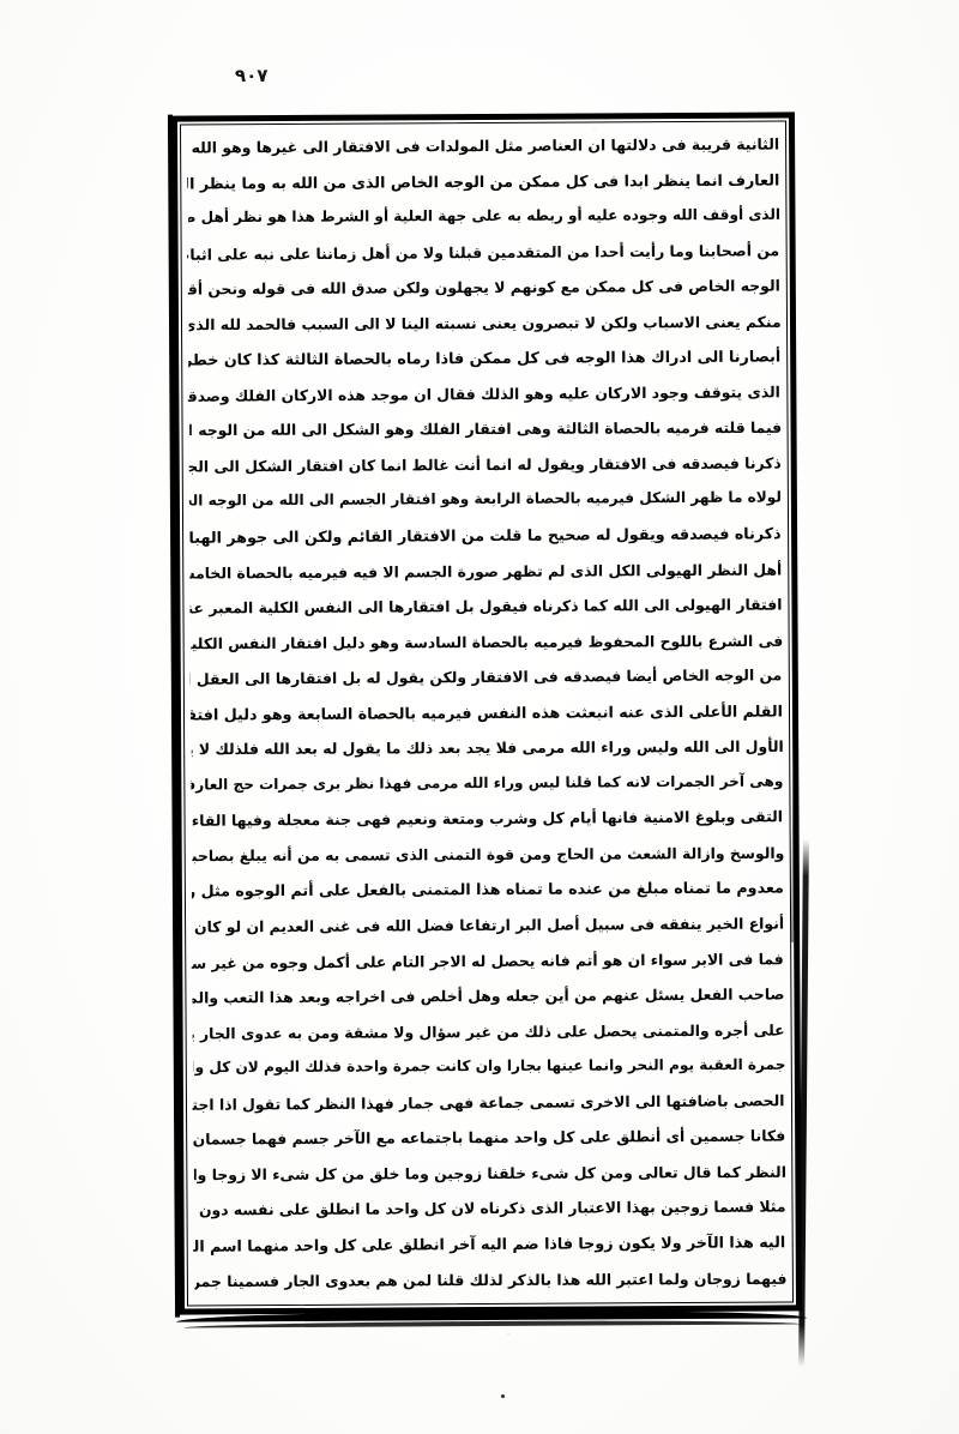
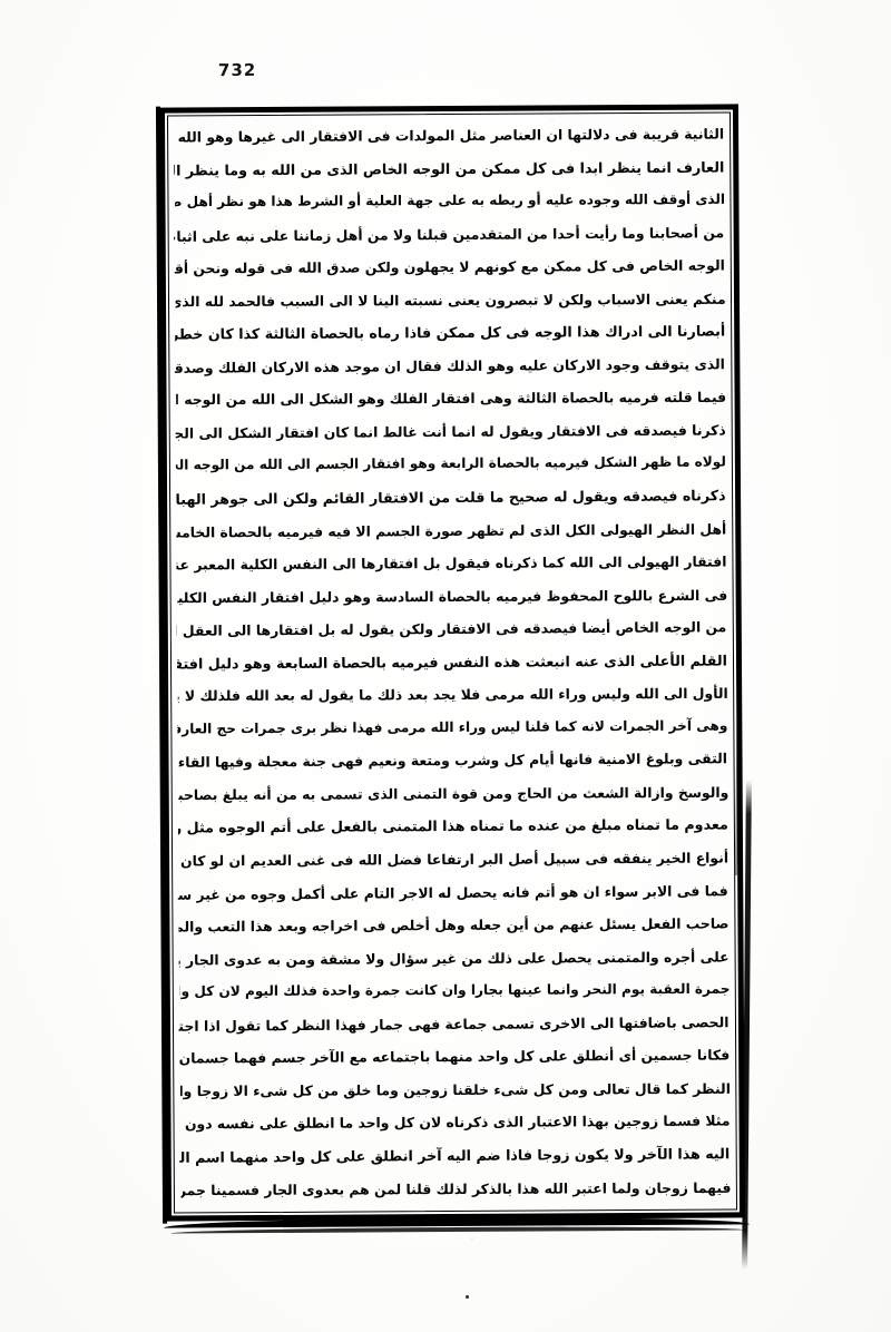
- ٩٠٧
+ 732
  الثانية قريبة فى دلالتها ان العناصر مثل المولدات فى الافتقار الى غيرها وهو الله
  العارف انما ينظر ابدا فى كل ممكن من الوجه الخاص الذى من الله به وما ينظر ال
  الذى أوقف الله وجوده عليه أو ربطه به على جهة العلية أو الشرط هذا هو نظر أهل ط
  من أصحابنا وما رأيت أحدا من المتقدمين قبلنا ولا من أهل زماننا على نبه على اثبا
  الوجه الخاص فى كل ممكن مع كونهم لا يجهلون ولكن صدق الله فى قوله ونحن أق
  منكم يعنى الاسباب ولكن لا تبصرون يعنى نسبته الينا لا الى السبب فالحمد لله الذى
  أبصارنا الى ادراك هذا الوجه فى كل ممكن فاذا رماه بالحصاة الثالثة كذا كان خطر
  الذى يتوقف وجود الاركان عليه وهو الذلك فقال ان موجد هذه الاركان الفلك وصدق
  فيما قلته فرميه بالحصاة الثالثة وهى افتقار الفلك وهو الشكل الى الله من الوجه ا
  ذكرنا فيصدقه فى الافتقار ويقول له انما أنت غالط انما كان افتقار الشكل الى الج
  لولاه ما ظهر الشكل فيرميه بالحصاة الرابعة وهو افتقار الجسم الى الله من الوجه ال
  ذكرناه فيصدقه ويقول له صحيح ما قلت من الافتقار القائم ولكن الى جوهر الهبا
  أهل النظر الهيولى الكل الذى لم تظهر صورة الجسم الا فيه فيرميه بالحصاة الخام
  افتقار الهيولى الى الله كما ذكرناه فيقول بل افتقارها الى النفس الكلية المعبر عن
  فى الشرع باللوح المحفوظ فيرميه بالحصاة السادسة وهو دليل افتقار النفس الكلي
  من الوجه الخاص أيضا فيصدقه فى الافتقار ولكن يقول له بل افتقارها الى العقل ا
  القلم الأعلى الذى عنه انبعثت هذه النفس فيرميه بالحصاة السابعة وهو دليل افتق
  الأول الى الله وليس وراء الله مرمى فلا يجد بعد ذلك ما يقول له بعد الله فلذلك لا ي
  وهى آخر الجمرات لانه كما قلنا ليس وراء الله مرمى فهذا نظر برى جمرات حج العارف
  التقى وبلوغ الامنية فانها أيام كل وشرب ومتعة ونعيم فهى جنة معجلة وفيها القاء
  والوسخ وازالة الشعث من الحاج ومن قوة التمنى الذى تسمى به من أنه يبلغ بصاحب
  معدوم ما تمناه مبلغ من عنده ما تمناه هذا المتمنى بالفعل على أتم الوجوه مثل ر
  أنواع الخير ينفقه فى سبيل أصل البر ارتفاعا فضل الله فى غنى العديم ان لو كان
  فما فى الابر سواء ان هو أتم فانه يحصل له الاجر التام على أكمل وجوه من غير س
  صاحب الفعل يسئل عنهم من أين جعله وهل أخلص فى اخراجه وبعد هذا التعب والم
  على أجره والمتمنى يحصل على ذلك من غير سؤال ولا مشقة ومن به عدوى الجار ي
  جمرة العقبة يوم النحر وانما عينها بجارا وان كانت جمرة واحدة فذلك اليوم لان كل وا
  الحصى باضافتها الى الاخرى تسمى جماعة فهى جمار فهذا النظر كما تقول اذا اجت
  فكانا جسمين أى أنطلق على كل واحد منهما باجتماعه مع الآخر جسم فهما جسمان
  النظر كما قال تعالى ومن كل شىء خلقنا زوجين وما خلق من كل شىء الا زوجا وا
  مثلا فسما زوجين بهذا الاعتبار الذى ذكرناه لان كل واحد ما انطلق على نفسه دون
  اليه هذا الآخر ولا يكون زوجا فاذا ضم اليه آخر انطلق على كل واحد منهما اسم ال
  فيهما زوجان ولما اعتبر الله هذا بالذكر لذلك قلنا لمن هم بعدوى الجار فسمينا جمر
